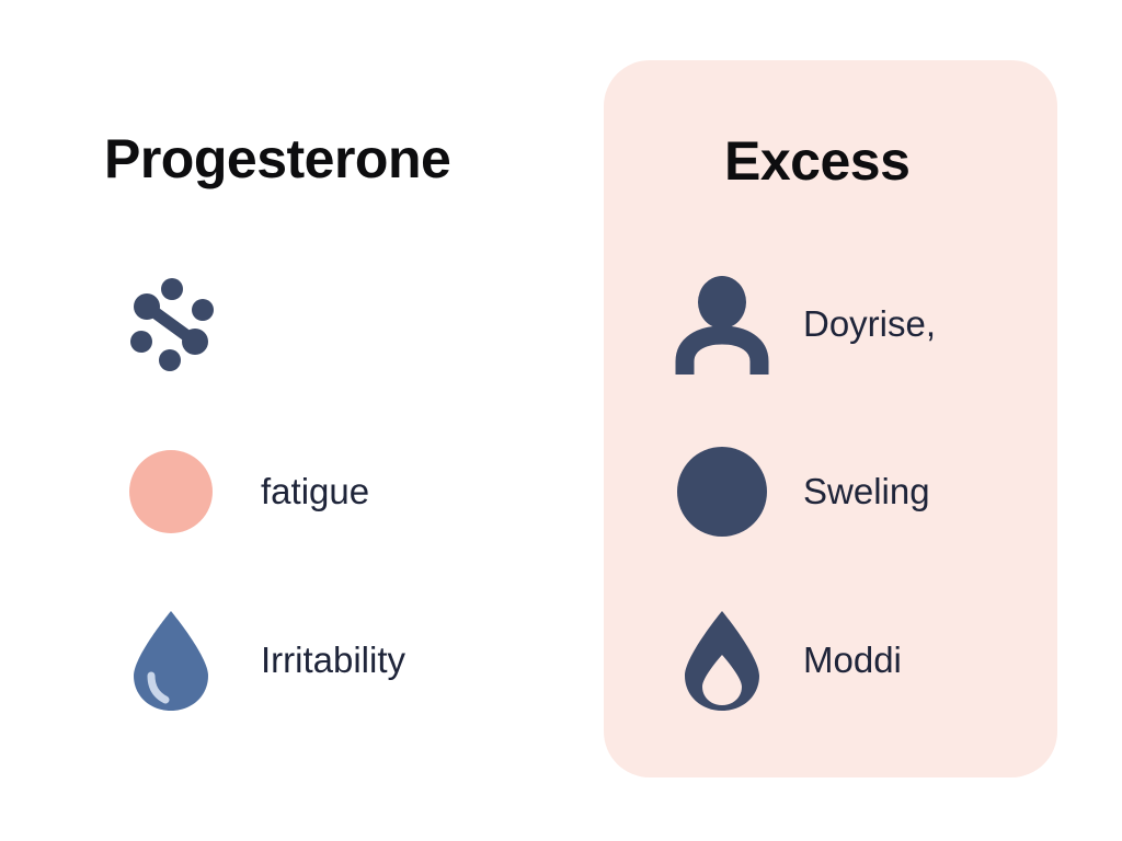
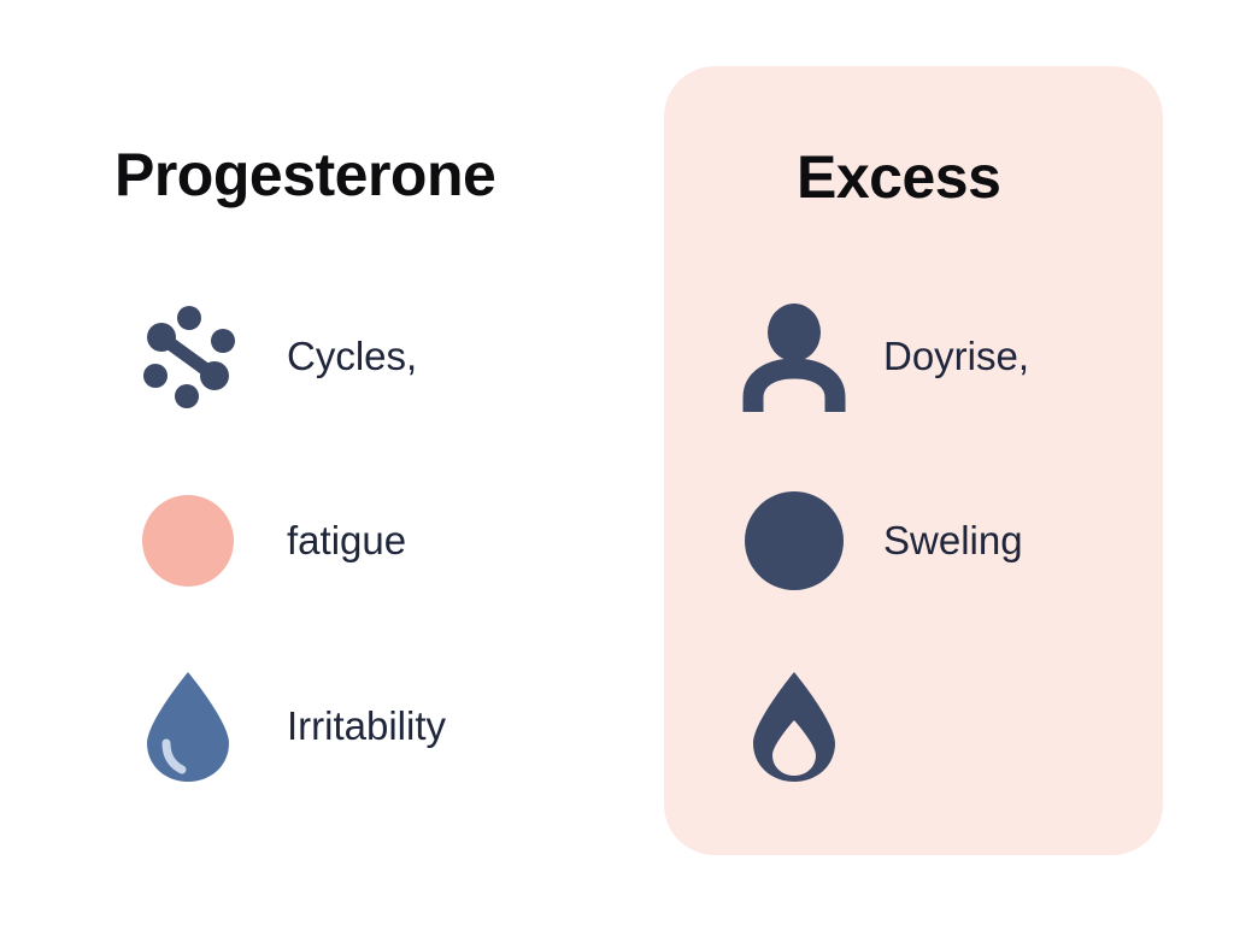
  Progesterone
+ Cycles,
  fatigue
  Irritability
  Excess
  Doyrise,
  Sweling
- Moddi
